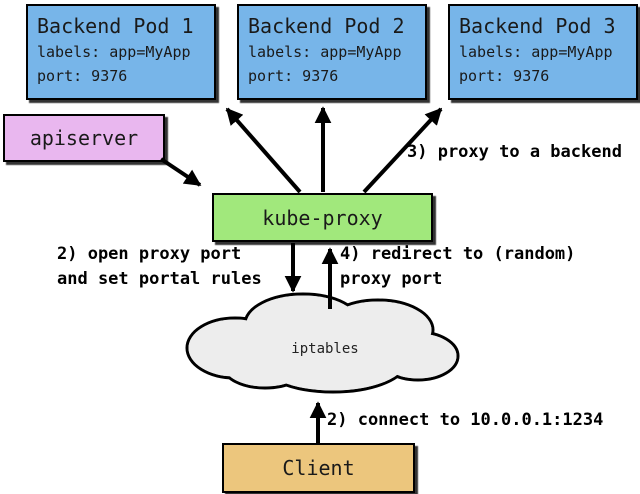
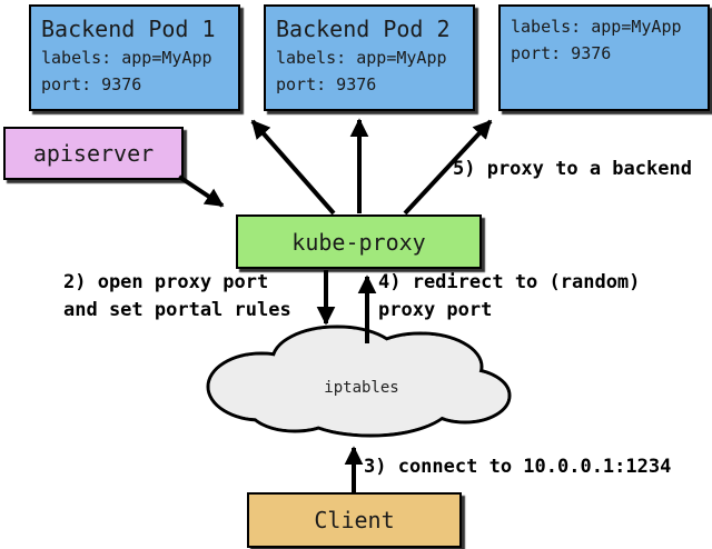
  iptables
  Backend Pod 1
  labels: app=MyApp
  port: 9376
  Backend Pod 2
  labels: app=MyApp
  port: 9376
- Backend Pod 3
  labels: app=MyApp
  port: 9376
  apiserver
  kube-proxy
  Client
  2) open proxy port
  and set portal rules
- 2) connect to 10.0.0.1:1234
+ 3) connect to 10.0.0.1:1234
  4) redirect to (random)
  proxy port
- 3) proxy to a backend
+ 5) proxy to a backend
